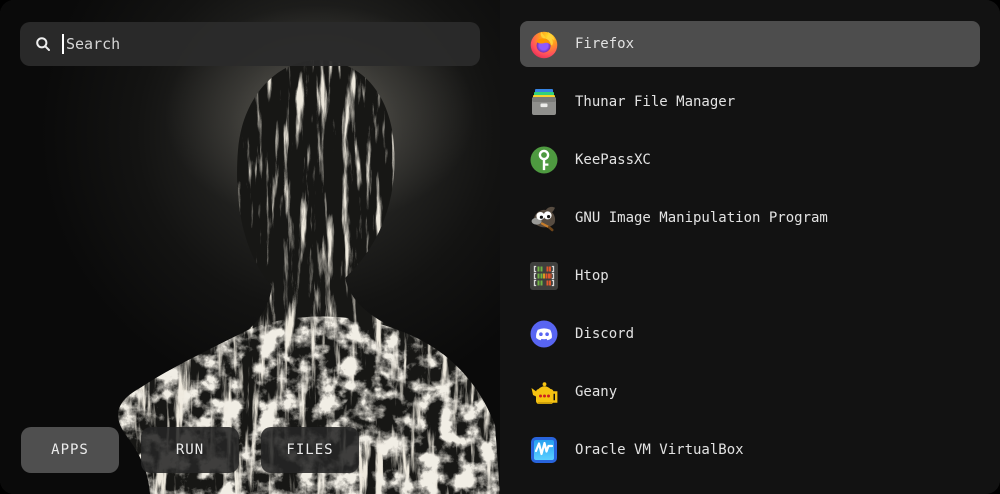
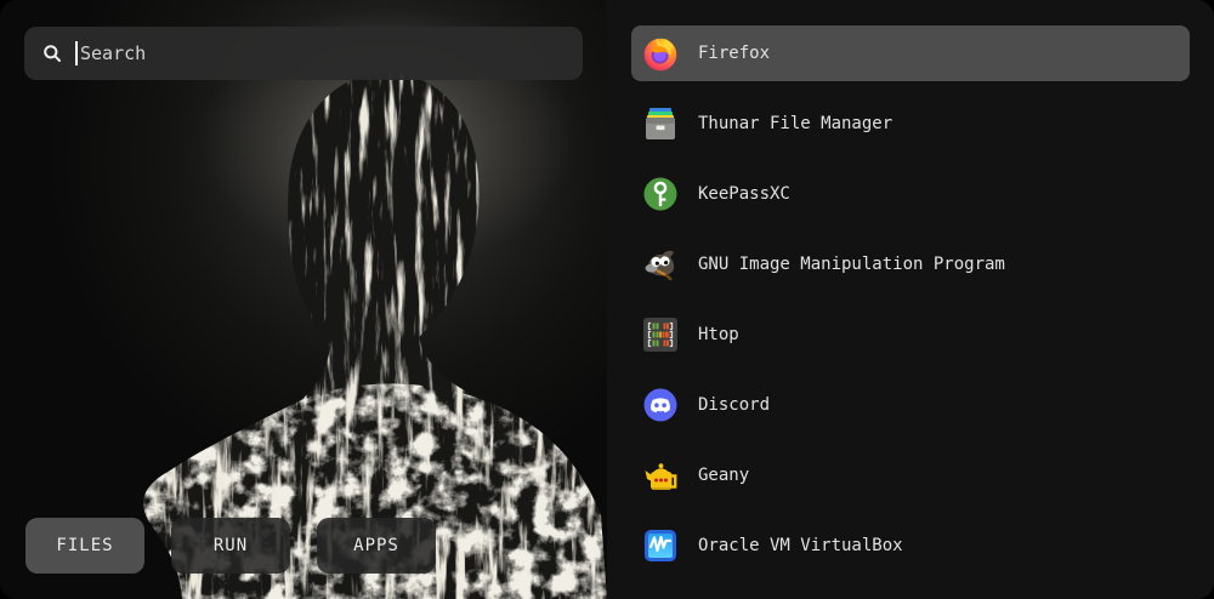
  Search
- APPS
+ FILES
  RUN
- FILES
+ APPS
  Firefox
  Thunar File Manager
  KeePassXC
  GNU Image Manipulation Program
  Htop
  Discord
  Geany
  Oracle VM VirtualBox
